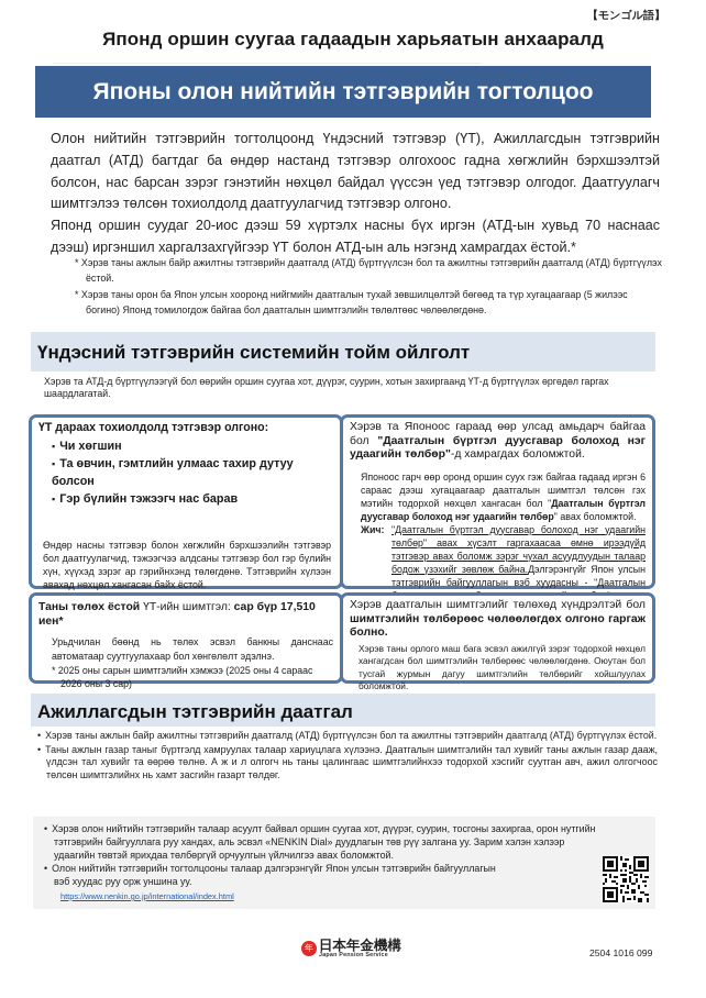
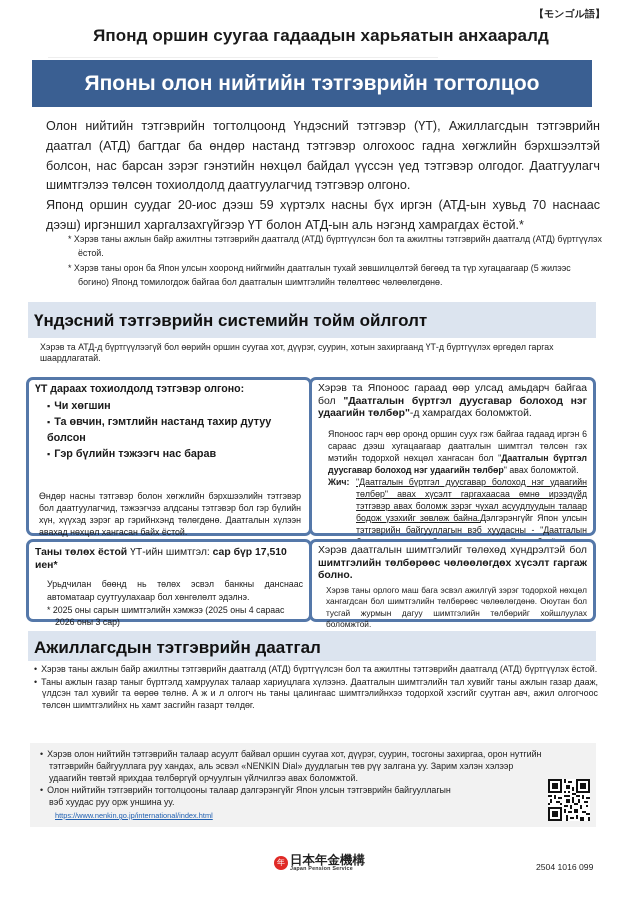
  【モンゴル語】
  Японд оршин суугаа гадаадын харьяатын анхааралд
  Японы олон нийтийн тэтгэврийн тогтолцоо
  Олон нийтийн тэтгэврийн тогтолцоонд Үндэсний тэтгэвэр (ҮТ), Ажиллагсдын тэтгэврийн даатгал (АТД) багтдаг ба өндөр настанд тэтгэвэр олгохоос гадна хөгжлийн бэрхшээлтэй болсон, нас барсан зэрэг гэнэтийн нөхцөл байдал үүссэн үед тэтгэвэр олгодог. Даатгуулагч шимтгэлээ төлсөн тохиолдолд даатгуулагчид тэтгэвэр олгоно.
  Японд оршин суудаг 20-иос дээш 59 хүртэлх насны бүх иргэн (АТД-ын хувьд 70 наснаас дээш) иргэншил харгалзахгүйгээр ҮТ болон АТД-ын аль нэгэнд хамрагдах ёстой.*
  * Хэрэв таны ажлын байр ажилтны тэтгэврийн даатгалд (АТД) бүртгүүлсэн бол та ажилтны тэтгэврийн даатгалд (АТД) бүртгүүлэх ёстой.
  * Хэрэв таны орон ба Япон улсын хооронд нийгмийн даатгалын тухай зөвшилцөлтэй бөгөөд та түр хугацаагаар (5 жилээс богино) Японд томилогдож байгаа бол даатгалын шимтгэлийн төлөлтөөс чөлөөлөгдөнө.
  Үндэсний тэтгэврийн системийн тойм ойлголт
  Хэрэв та АТД-д бүртгүүлээгүй бол өөрийн оршин суугаа хот, дүүрэг, суурин, хотын захиргаанд ҮТ-д бүртгүүлэх өргөдөл гаргах шаардлагатай.
  ҮТ дараах тохиолдолд тэтгэвэр олгоно:
  Чи хөгшин
- Та өвчин, гэмтлийн улмаас тахир дутуу болсон
+ Та өвчин, гэмтлийн настанд тахир дутуу болсон
  Гэр бүлийн тэжээгч нас барав
- Өндөр насны тэтгэвэр болон хөгжлийн бэрхшээлийн тэтгэвэр бол даатгуулагчид, тэжээгчээ алдсаны тэтгэвэр бол гэр бүлийн хүн, хүүхэд зэрэг ар гэрийнхэнд төлөгдөнө. Тэтгэврийн хүлээн авахад нөхцөл хангасан байх ёстой.
+ Өндөр насны тэтгэвэр болон хөгжлийн бэрхшээлийн тэтгэвэр бол даатгуулагчид, тэжээгчээ алдсаны тэтгэвэр бол гэр бүлийн хүн, хүүхэд зэрэг ар гэрийнхэнд төлөгдөнө. Даатгалын хүлээн авахад нөхцөл хангасан байх ёстой.
  Хэрэв та Японоос гараад өөр улсад амьдарч байгаа бол "Даатгалын бүртгэл дуусгавар болоход нэг удаагийн төлбөр"-д хамрагдах боломжтой.
  Японоос гарч өөр оронд оршин суух гэж байгаа гадаад иргэн 6 сараас дээш хугацаагаар даатгалын шимтгэл төлсөн гэх мэтийн тодорхой нөхцөл хангасан бол "Даатгалын бүртгэл дуусгавар болоход нэг удаагийн төлбөр" авах боломжтой.
  Жич:
  "Даатгалын бүртгэл дуусгавар болоход нэг удаагийн төлбөр" авах хүсэлт гаргахаасаа өмнө ирээдүйд тэтгэвэр авах боломж зэрэг чухал асуудлуудын талаар бодож үзэхийг зөвлөж байна.Дэлгэрэнгүйг Япон улсын тэтгэврийн байгууллагын вэб хуудасны - "Даатгалын
  Таны төлөх ёстой ҮТ-ийн шимтгэл: сар бүр 17,510 иен*
  Урьдчилан бөөнд нь төлөх эсвэл банкны данснаас автоматаар суутгуулахаар бол хөнгөлөлт эдэлнэ.
  * 2025 оны сарын шимтгэлийн хэмжээ (2025 оны 4 сараас 2026 оны 3 сар)
- Хэрэв даатгалын шимтгэлийг төлөхөд хүндрэлтэй бол шимтгэлийн төлбөрөөс чөлөөлөгдөх олгоно гаргаж болно.
+ Хэрэв даатгалын шимтгэлийг төлөхөд хүндрэлтэй бол шимтгэлийн төлбөрөөс чөлөөлөгдөх хүсэлт гаргаж болно.
  Хэрэв таны орлого маш бага эсвэл ажилгүй зэрэг тодорхой нөхцөл хангагдсан бол шимтгэлийн төлбөрөөс чөлөөлөгдөнө. Оюутан бол тусгай журмын дагуу шимтгэлийн төлбөрийг хойшлуулах боломжтой.
  Ажиллагсдын тэтгэврийн даатгал
  Хэрэв таны ажлын байр ажилтны тэтгэврийн даатгалд (АТД) бүртгүүлсэн бол та ажилтны тэтгэврийн даатгалд (АТД) бүртгүүлэх ёстой.
  Таны ажлын газар таныг бүртгэлд хамруулах талаар хариуцлага хүлээнэ. Даатгалын шимтгэлийн тал хувийг таны ажлын газар дааж, үлдсэн тал хувийг та өөрөө төлнө. А ж и л олгогч нь таны цалингаас шимтгэлийнхээ тодорхой хэсгийг суутган авч, ажил олгогчоос төлсөн шимтгэлийнх нь хамт засгийн газарт төлдөг.
  Хэрэв олон нийтийн тэтгэврийн талаар асуулт байвал оршин суугаа хот, дүүрэг, суурин, тосгоны захиргаа, орон нутгийн тэтгэврийн байгууллага руу хандах, аль эсвэл «NENKIN Dial» дуудлагын төв рүү залгана уу. Зарим хэлэн хэлээр удаагийн төвтэй ярихдаа төлбөргүй орчуулгын үйлчилгээ авах боломжтой.
  Олон нийтийн тэтгэврийн тогтолцооны талаар дэлгэрэнгүйг Япон улсын тэтгэврийн байгууллагын вэб хуудас руу орж уншина уу.
  https://www.nenkin.go.jp/international/index.html
  年
  日本年金機構
  2504 1016 099
